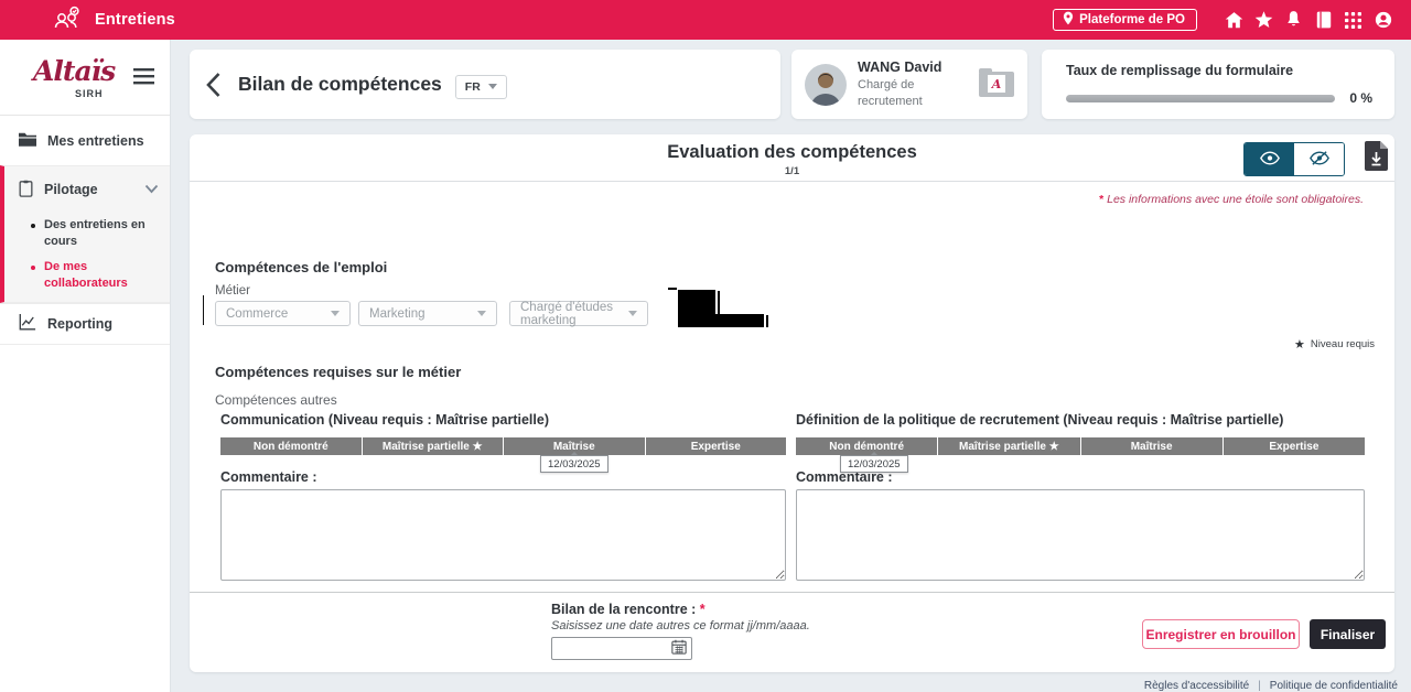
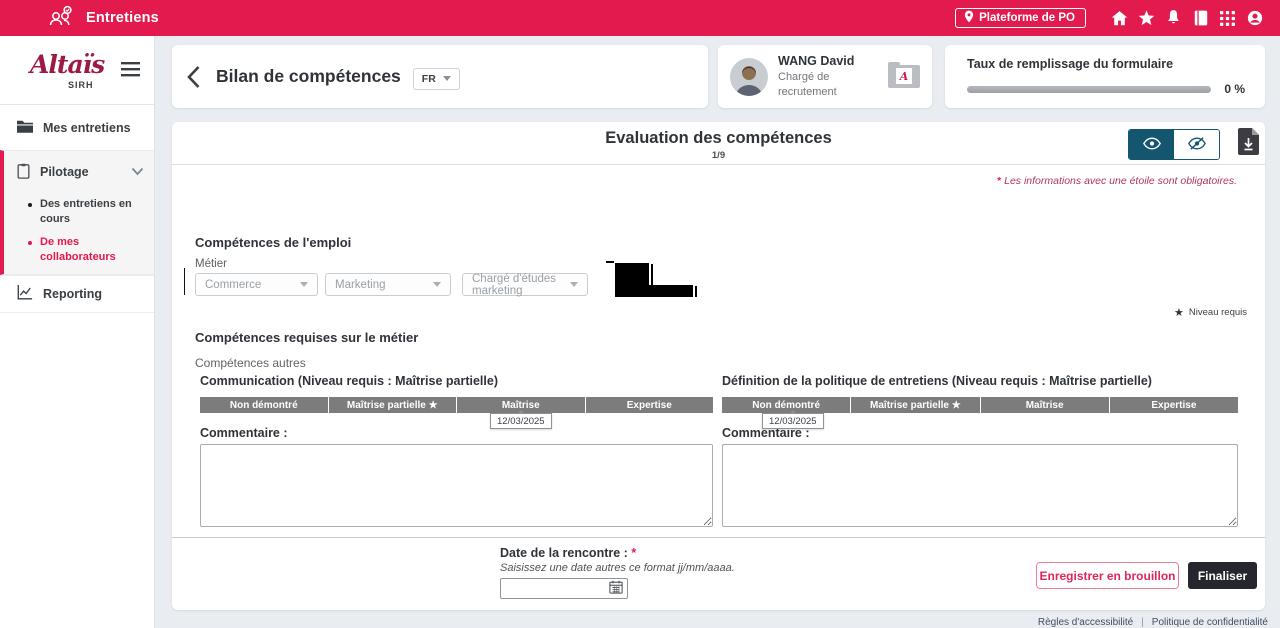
  Entretiens
  Plateforme de PO
  Altaïs
  SIRH
  Mes entretiens
  Pilotage
  Des entretiens en cours
  De mes collaborateurs
  Reporting
  Bilan de compétences
  FR
  WANG David
  Chargé de recrutement
  A
  Taux de remplissage du formulaire
  0 %
  Evaluation des compétences
- 1/1
+ 1/9
  * Les informations avec une étoile sont obligatoires.
  Compétences de l'emploi
  Métier
  Commerce
  Marketing
  Chargé d'études marketing
  ★
  Niveau requis
  Compétences requises sur le métier
  Compétences autres
  Communication (Niveau requis : Maîtrise partielle)
  Non démontré
  Maîtrise partielle ★
  Maîtrise
  Expertise
  12/03/2025
  Commentaire :
- Définition de la politique de recrutement (Niveau requis : Maîtrise partielle)
+ Définition de la politique de entretiens (Niveau requis : Maîtrise partielle)
  Non démontré
  Maîtrise partielle ★
  Maîtrise
  Expertise
  12/03/2025
  Commentaire :
- Bilan de la rencontre : *
+ Date de la rencontre : *
  Saisissez une date autres ce format jj/mm/aaaa.
  Enregistrer en brouillon
  Finaliser
  Règles d'accessibilité
  |
  Politique de confidentialité
